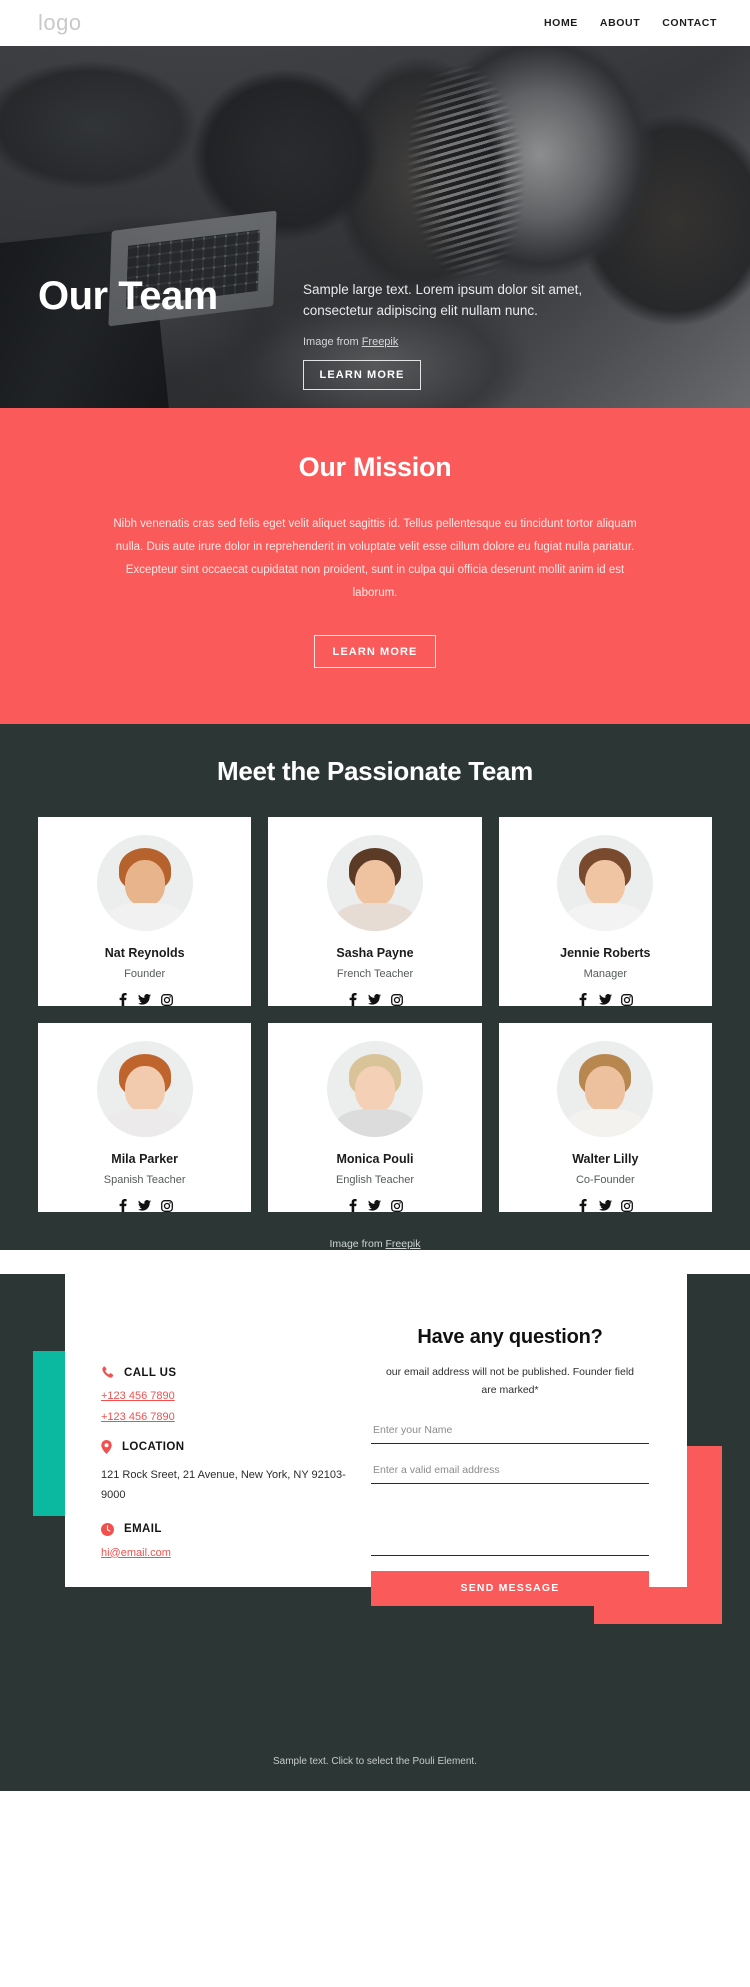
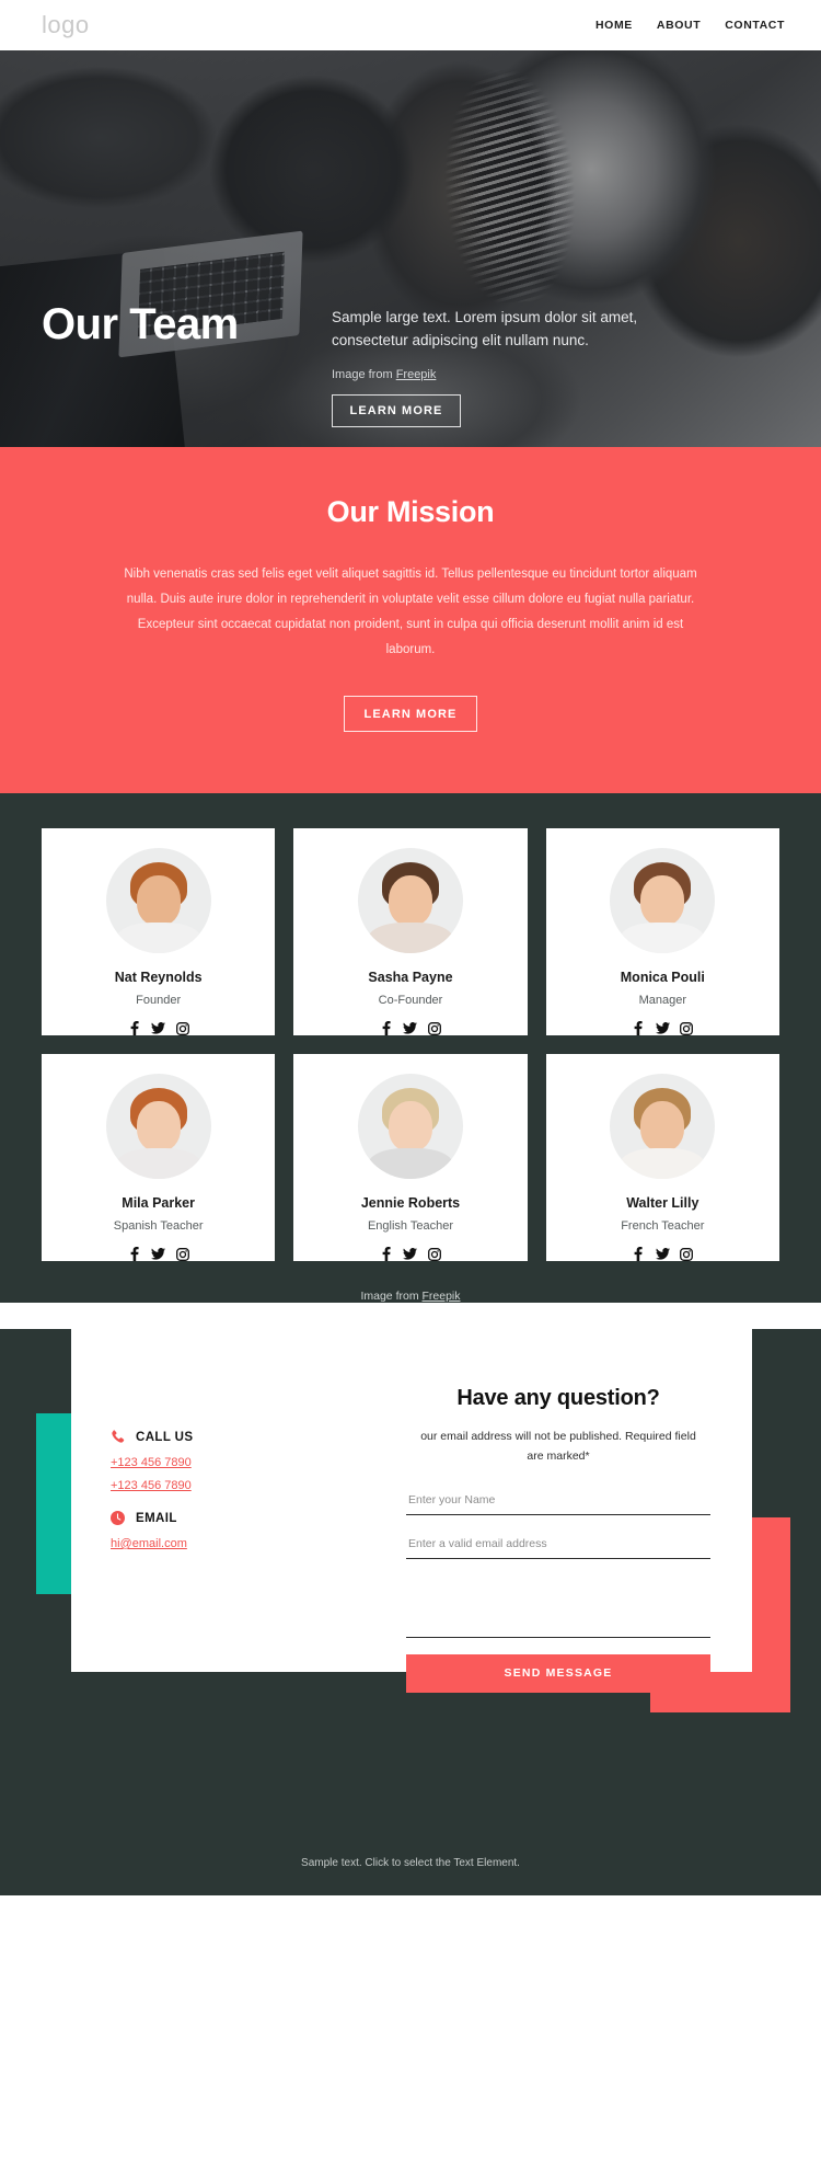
  logo
  HOME
  ABOUT
  CONTACT
  Our Team
  Sample large text. Lorem ipsum dolor sit amet, consectetur adipiscing elit nullam nunc.
  Image from Freepik
  LEARN MORE
  Our Mission
  Nibh venenatis cras sed felis eget velit aliquet sagittis id. Tellus pellentesque eu tincidunt tortor aliquam nulla. Duis aute irure dolor in reprehenderit in voluptate velit esse cillum dolore eu fugiat nulla pariatur. Excepteur sint occaecat cupidatat non proident, sunt in culpa qui officia deserunt mollit anim id est laborum.
  LEARN MORE
- Meet the Passionate Team
  Nat Reynolds
  Founder
  Sasha Payne
- French Teacher
+ Co-Founder
- Jennie Roberts
+ Monica Pouli
  Manager
  Mila Parker
  Spanish Teacher
- Monica Pouli
+ Jennie Roberts
  English Teacher
  Walter Lilly
- Co-Founder
+ French Teacher
  Image from Freepik
  CALL US
  +123 456 7890
  +123 456 7890
- LOCATION
- 121 Rock Sreet, 21 Avenue, New York, NY 92103-9000
  EMAIL
  hi@email.com
  Have any question?
- our email address will not be published. Founder field are marked*
+ our email address will not be published. Required field are marked*
  Enter your Name Enter a valid email address SEND MESSAGE
- Sample text. Click to select the Pouli Element.
+ Sample text. Click to select the Text Element.
